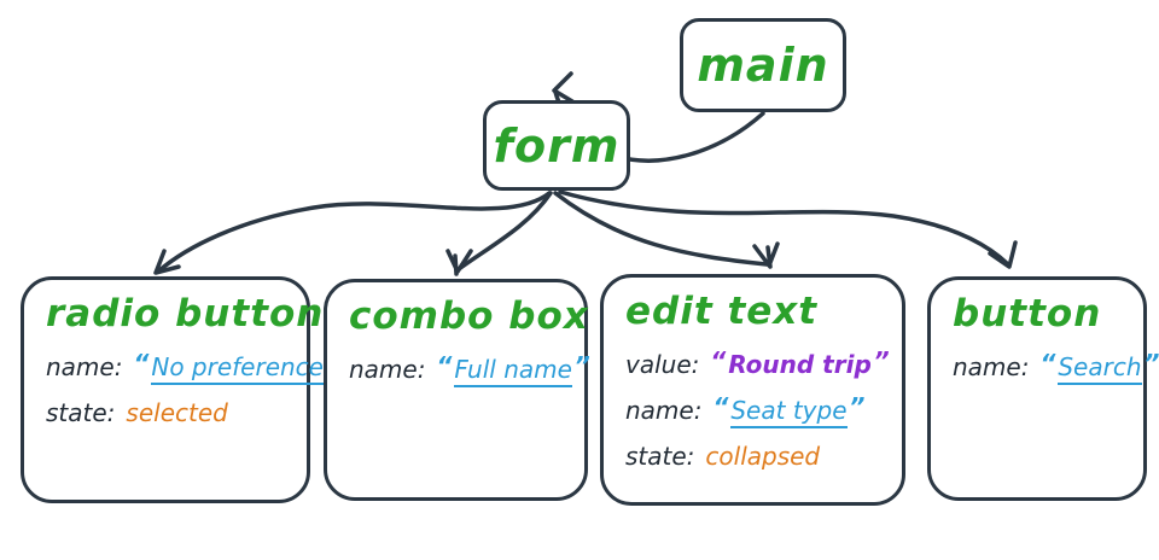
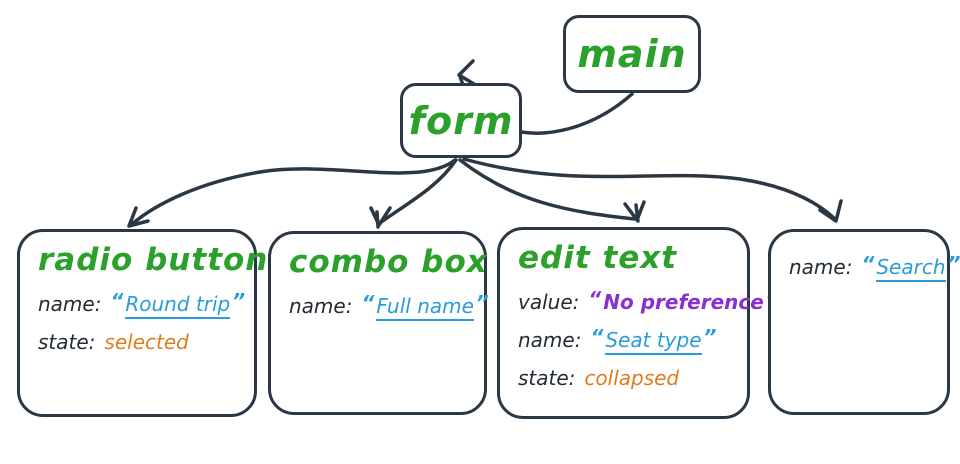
  main
  form
  radio button
- name: “No preference
+ name: “Round trip”
  state: selected
  combo box
  name: “Full name”
  edit text
- value: “Round trip”
+ value: “No preference
  name: “Seat type”
  state: collapsed
- button
  name: “Search”
